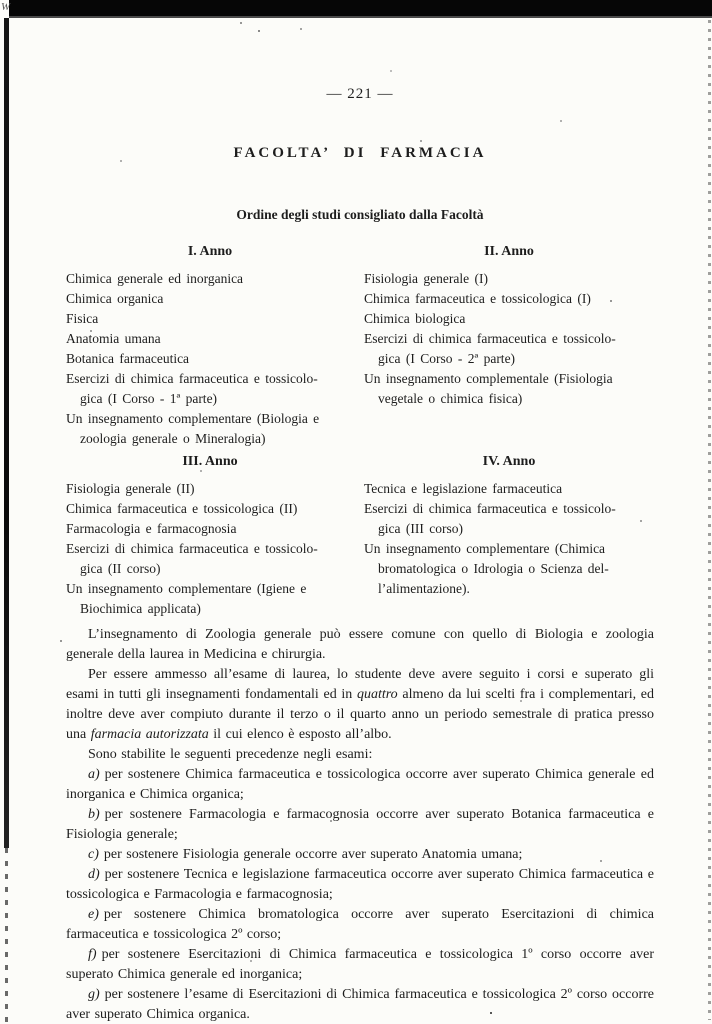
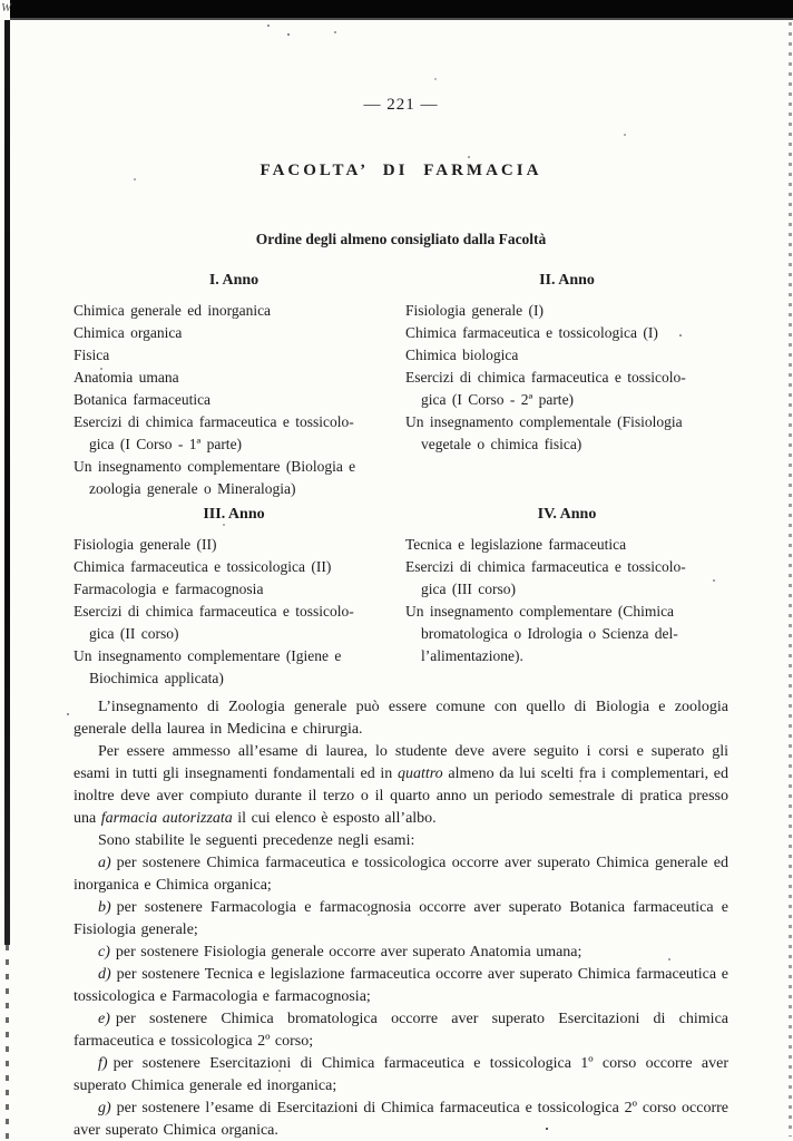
  W
  — 221 —
  FACOLTA’ DI FARMACIA
- Ordine degli studi consigliato dalla Facoltà
+ Ordine degli almeno consigliato dalla Facoltà
  I. Anno
  Chimica generale ed inorganica
  Chimica organica
  Fisica
  Anatomia umana
  Botanica farmaceutica
  Esercizi di chimica farmaceutica e tossicolo-
  gica (I Corso - 1ª parte)
  Un insegnamento complementare (Biologia e
  zoologia generale o Mineralogia)
  II. Anno
  Fisiologia generale (I)
  Chimica farmaceutica e tossicologica (I)
  Chimica biologica
  Esercizi di chimica farmaceutica e tossicolo-
  gica (I Corso - 2ª parte)
  Un insegnamento complementale (Fisiologia
  vegetale o chimica fisica)
  III. Anno
  Fisiologia generale (II)
  Chimica farmaceutica e tossicologica (II)
  Farmacologia e farmacognosia
  Esercizi di chimica farmaceutica e tossicolo-
  gica (II corso)
  Un insegnamento complementare (Igiene e
  Biochimica applicata)
  IV. Anno
  Tecnica e legislazione farmaceutica
  Esercizi di chimica farmaceutica e tossicolo-
  gica (III corso)
  Un insegnamento complementare (Chimica
  bromatologica o Idrologia o Scienza del-
  l’alimentazione).
  L’insegnamento di Zoologia generale può essere comune con quello di Biologia e zoologia generale della laurea in Medicina e chirurgia.
  Per essere ammesso all’esame di laurea, lo studente deve avere seguito i corsi e superato gli esami in tutti gli insegnamenti fondamentali ed in quattro almeno da lui scelti fra i complementari, ed inoltre deve aver compiuto durante il terzo o il quarto anno un periodo semestrale di pratica presso una farmacia autorizzata il cui elenco è esposto all’albo.
  Sono stabilite le seguenti precedenze negli esami:
  a) per sostenere Chimica farmaceutica e tossicologica occorre aver superato Chimica generale ed inorganica e Chimica organica;
  b) per sostenere Farmacologia e farmacognosia occorre aver superato Botanica farmaceutica e Fisiologia generale;
  c) per sostenere Fisiologia generale occorre aver superato Anatomia umana;
  d) per sostenere Tecnica e legislazione farmaceutica occorre aver superato Chimica farmaceutica e tossicologica e Farmacologia e farmacognosia;
  e) per sostenere Chimica bromatologica occorre aver superato Esercitazioni di chimica farmaceutica e tossicologica 2º corso;
  f) per sostenere Esercitazioni di Chimica farmaceutica e tossicologica 1º corso occorre aver superato Chimica generale ed inorganica;
  g) per sostenere l’esame di Esercitazioni di Chimica farmaceutica e tossicologica 2º corso occorre aver superato Chimica organica.
